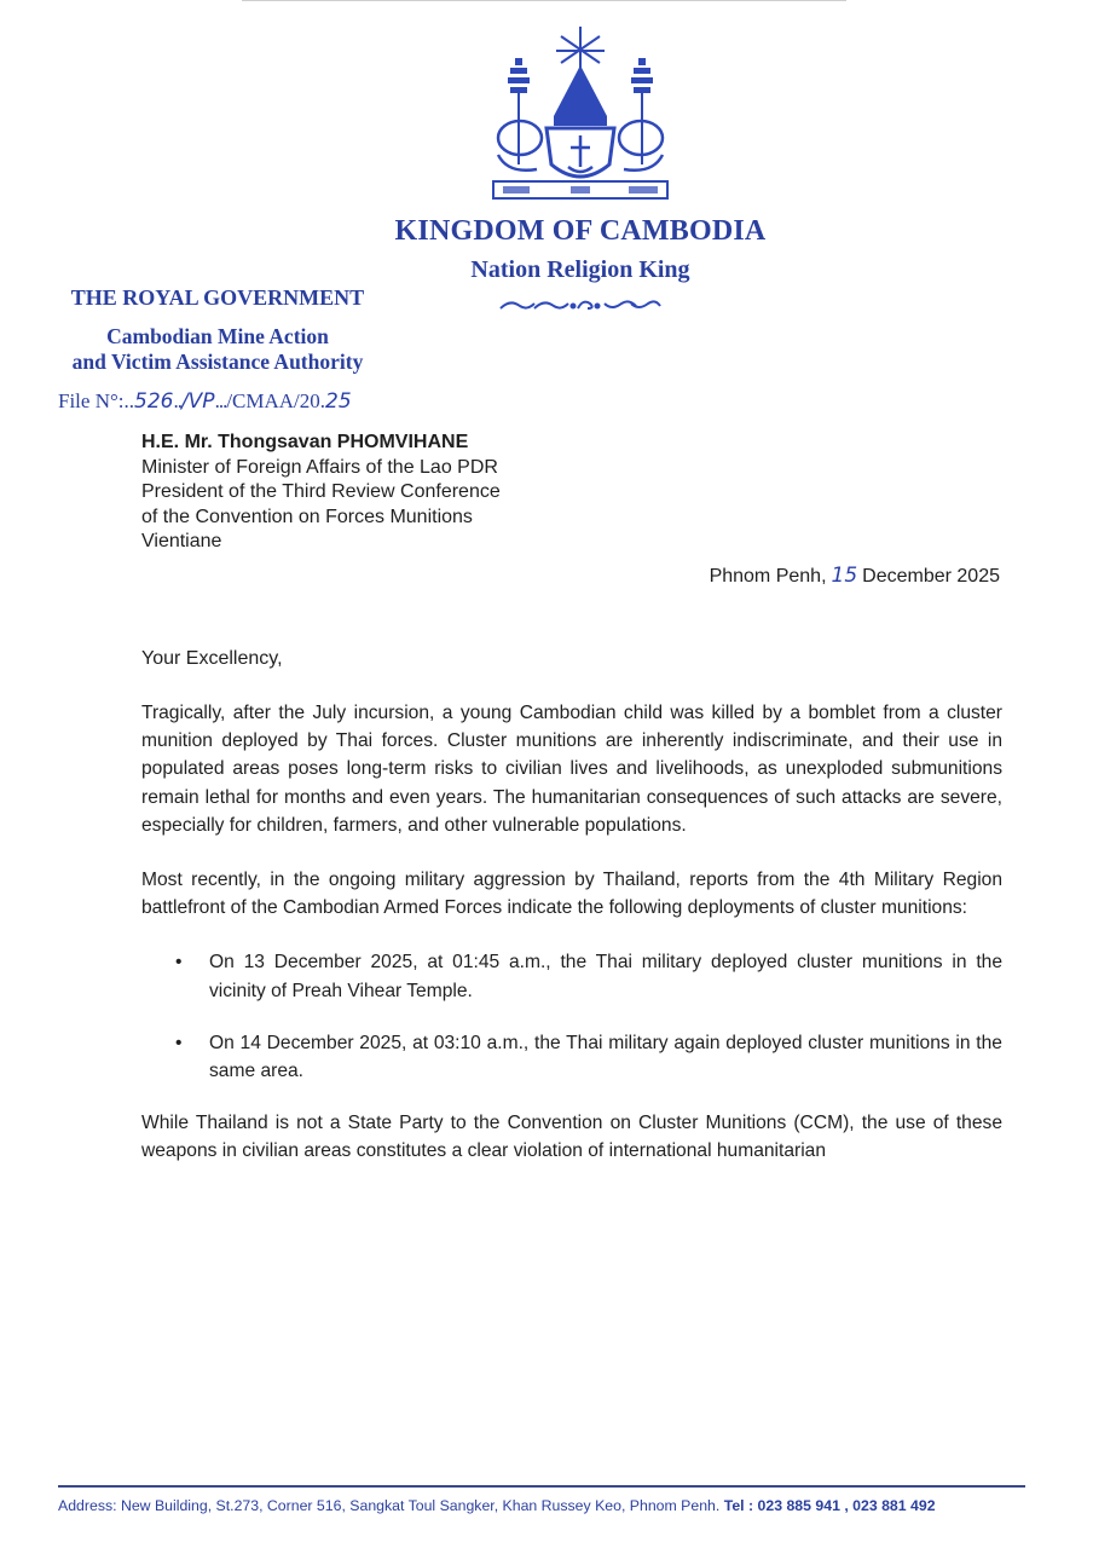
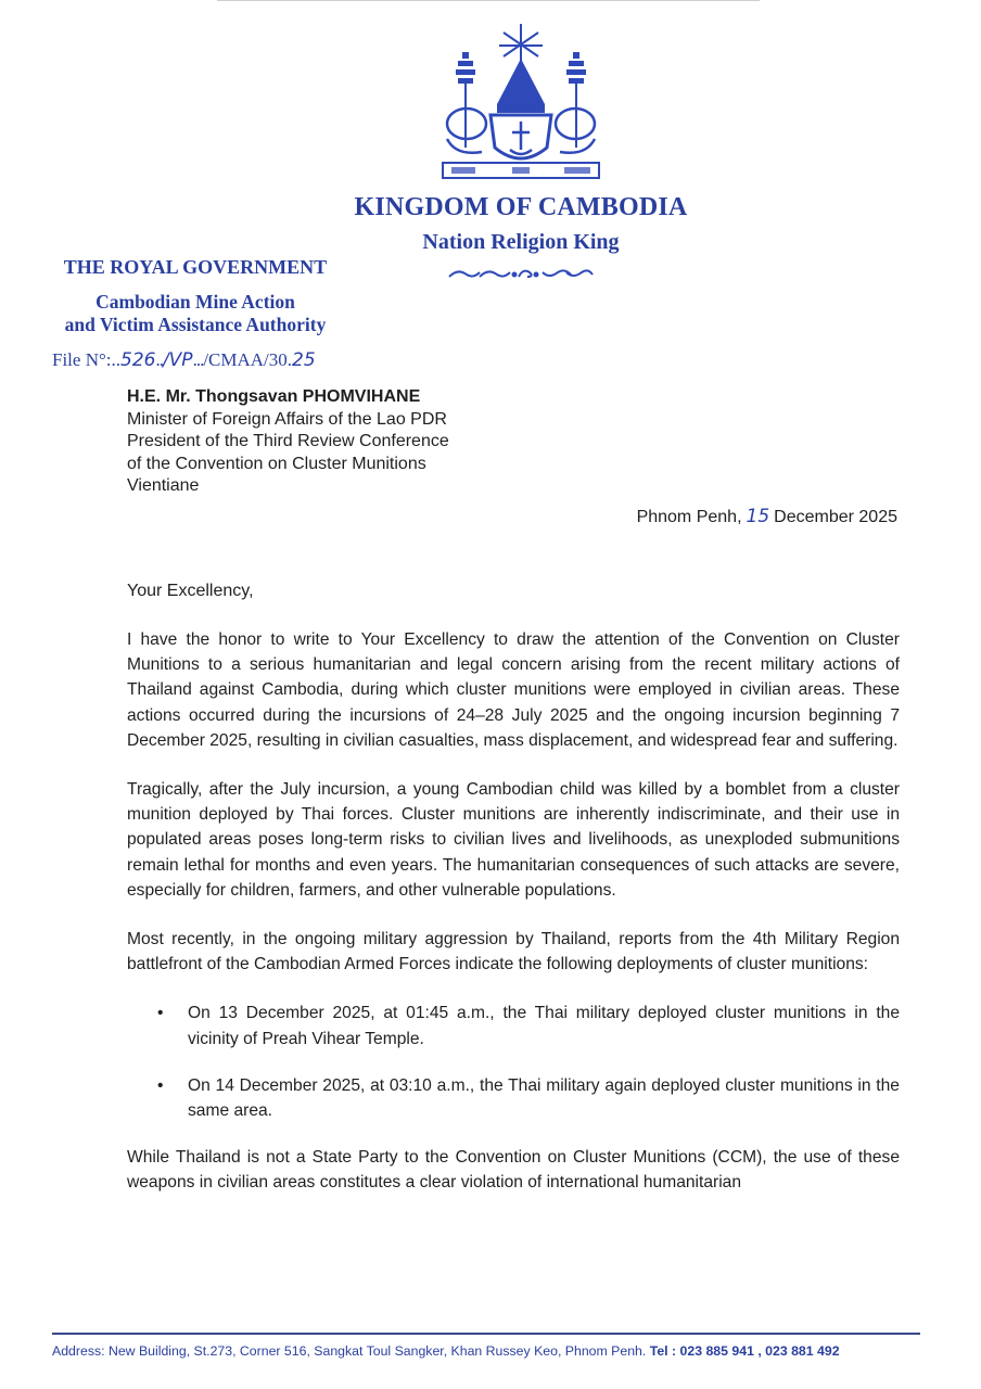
  KINGDOM OF CAMBODIA
  Nation Religion King
  THE ROYAL GOVERNMENT
  Cambodian Mine Action
  and Victim Assistance Authority
- File N°:..526../VP.../CMAA/20.25
+ File N°:..526../VP.../CMAA/30.25
  H.E. Mr. Thongsavan PHOMVIHANE
  Minister of Foreign Affairs of the Lao PDR
  President of the Third Review Conference
- of the Convention on Forces Munitions
+ of the Convention on Cluster Munitions
  Vientiane
  Phnom Penh, 15 December 2025
  Your Excellency,
+ I have the honor to write to Your Excellency to draw the attention of the Convention on Cluster Munitions to a serious humanitarian and legal concern arising from the recent military actions of Thailand against Cambodia, during which cluster munitions were employed in civilian areas. These actions occurred during the incursions of 24–28 July 2025 and the ongoing incursion beginning 7 December 2025, resulting in civilian casualties, mass displacement, and widespread fear and suffering.
  Tragically, after the July incursion, a young Cambodian child was killed by a bomblet from a cluster munition deployed by Thai forces. Cluster munitions are inherently indiscriminate, and their use in populated areas poses long-term risks to civilian lives and livelihoods, as unexploded submunitions remain lethal for months and even years. The humanitarian consequences of such attacks are severe, especially for children, farmers, and other vulnerable populations.
  Most recently, in the ongoing military aggression by Thailand, reports from the 4th Military Region battlefront of the Cambodian Armed Forces indicate the following deployments of cluster munitions:
  •
  On 13 December 2025, at 01:45 a.m., the Thai military deployed cluster munitions in the vicinity of Preah Vihear Temple.
  •
  On 14 December 2025, at 03:10 a.m., the Thai military again deployed cluster munitions in the same area.
  While Thailand is not a State Party to the Convention on Cluster Munitions (CCM), the use of these weapons in civilian areas constitutes a clear violation of international humanitarian
  Address: New Building, St.273, Corner 516, Sangkat Toul Sangker, Khan Russey Keo, Phnom Penh. Tel : 023 885 941 , 023 881 492
